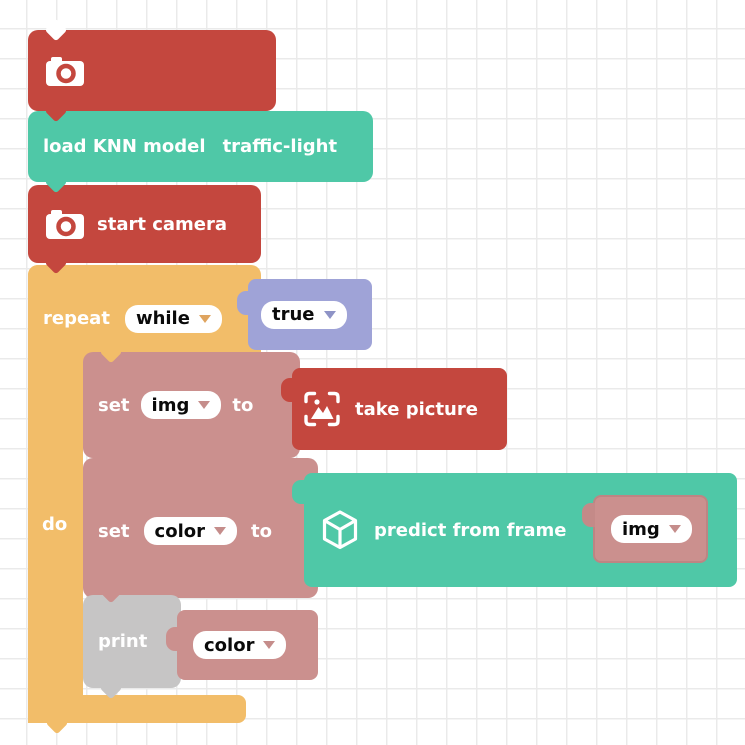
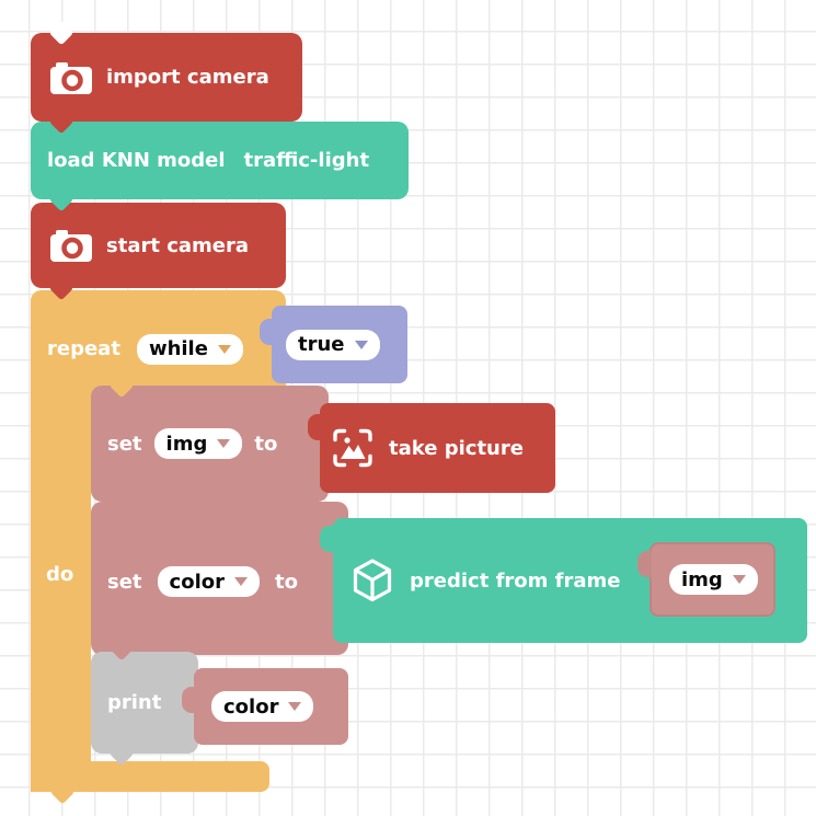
+ import camera
  load KNN model
  traffic-light
  start camera
  repeat
  while
  do
  true
  set
  img
  to
  take picture
  set
  color
  to
  predict from frame
  img
  print
  color
